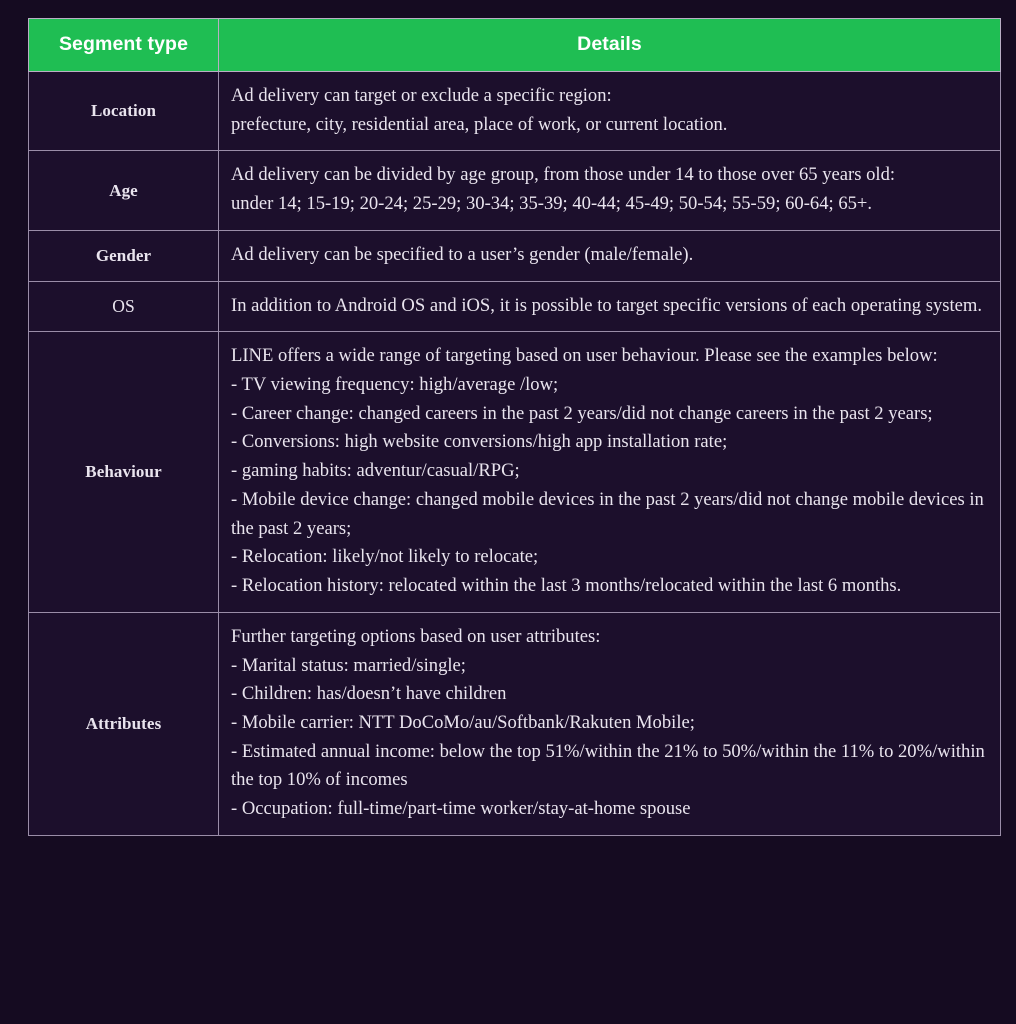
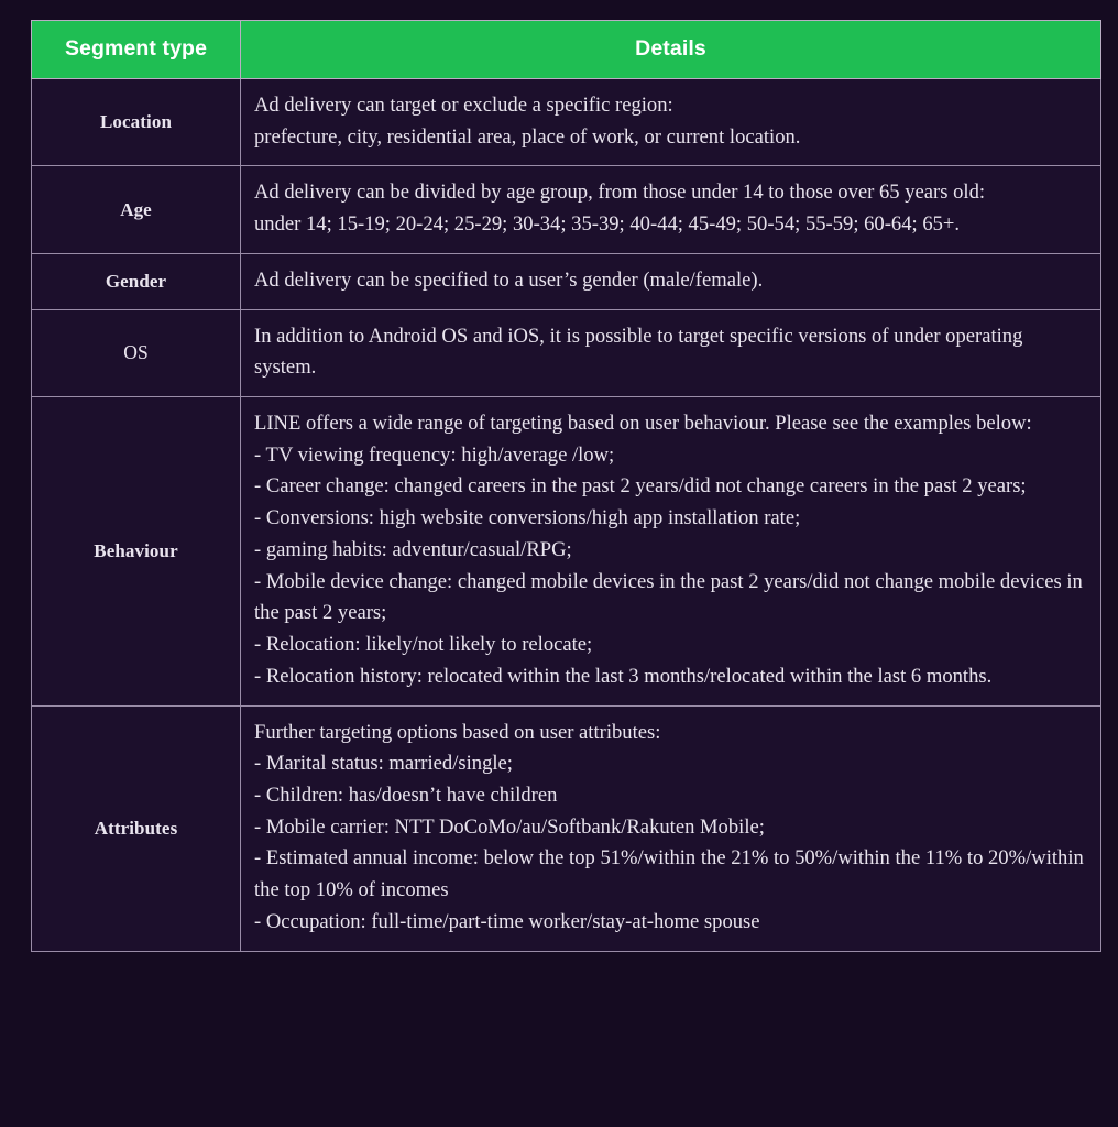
  Segment type	Details
  Location	Ad delivery can target or exclude a specific region: prefecture, city, residential area, place of work, or current location.
  Age	Ad delivery can be divided by age group, from those under 14 to those over 65 years old: under 14; 15-19; 20-24; 25-29; 30-34; 35-39; 40-44; 45-49; 50-54; 55-59; 60-64; 65+.
  Gender	Ad delivery can be specified to a user’s gender (male/female).
- OS	In addition to Android OS and iOS, it is possible to target specific versions of each operating system.
+ OS	In addition to Android OS and iOS, it is possible to target specific versions of under operating system.
  Behaviour	LINE offers a wide range of targeting based on user behaviour. Please see the examples below: - TV viewing frequency: high/average /low; - Career change: changed careers in the past 2 years/did not change careers in the past 2 years; - Conversions: high website conversions/high app installation rate; - gaming habits: adventur/casual/RPG; - Mobile device change: changed mobile devices in the past 2 years/did not change mobile devices in the past 2 years; - Relocation: likely/not likely to relocate; - Relocation history: relocated within the last 3 months/relocated within the last 6 months.
  Attributes	Further targeting options based on user attributes: - Marital status: married/single; - Children: has/doesn’t have children - Mobile carrier: NTT DoCoMo/au/Softbank/Rakuten Mobile; - Estimated annual income: below the top 51%/within the 21% to 50%/within the 11% to 20%/within the top 10% of incomes - Occupation: full-time/part-time worker/stay-at-home spouse
